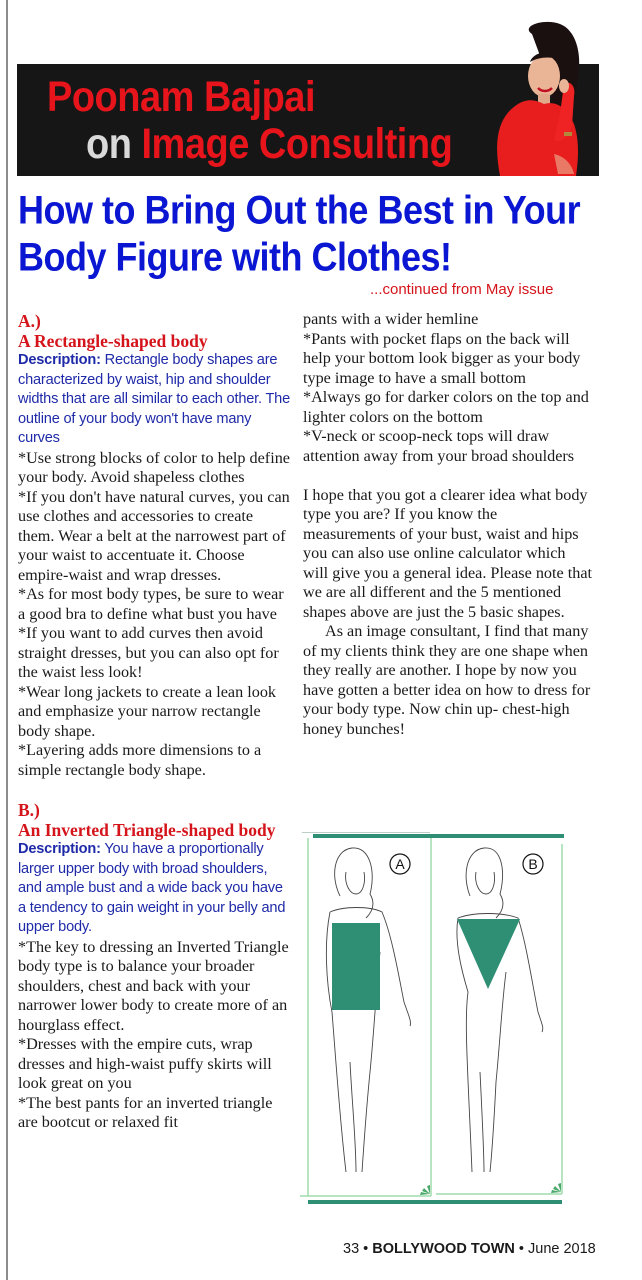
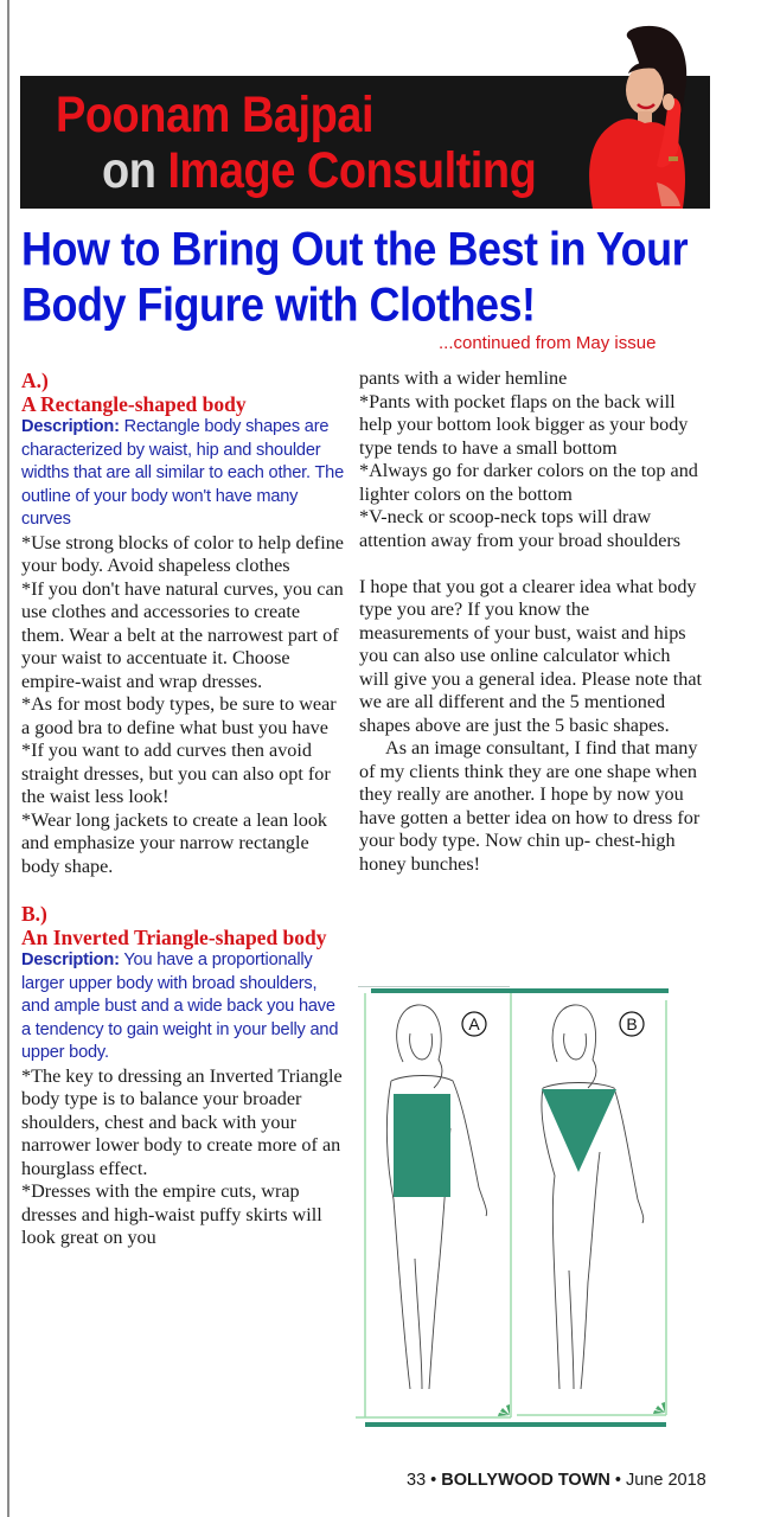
  Poonam Bajpai
  on Image Consulting
  How to Bring Out the Best in Your Body Figure with Clothes!
  ...continued from May issue
  A.)
  A Rectangle-shaped body
  Description: Rectangle body shapes are characterized by waist, hip and shoulder widths that are all similar to each other. The outline of your body won't have many curves
  *Use strong blocks of color to help define your body. Avoid shapeless clothes
  *If you don't have natural curves, you can use clothes and accessories to create them. Wear a belt at the narrowest part of your waist to accentuate it. Choose empire-waist and wrap dresses.
  *As for most body types, be sure to wear a good bra to define what bust you have
  *If you want to add curves then avoid straight dresses, but you can also opt for the waist less look!
  *Wear long jackets to create a lean look and emphasize your narrow rectangle body shape.
- *Layering adds more dimensions to a simple rectangle body shape.
  B.)
  An Inverted Triangle-shaped body
  Description: You have a proportionally larger upper body with broad shoulders, and ample bust and a wide back you have a tendency to gain weight in your belly and upper body.
  *The key to dressing an Inverted Triangle body type is to balance your broader shoulders, chest and back with your narrower lower body to create more of an hourglass effect.
  *Dresses with the empire cuts, wrap dresses and high-waist puffy skirts will look great on you
- *The best pants for an inverted triangle are bootcut or relaxed fit
  pants with a wider hemline
- *Pants with pocket flaps on the back will help your bottom look bigger as your body type image to have a small bottom
+ *Pants with pocket flaps on the back will help your bottom look bigger as your body type tends to have a small bottom
  *Always go for darker colors on the top and lighter colors on the bottom
  *V-neck or scoop-neck tops will draw attention away from your broad shoulders
  I hope that you got a clearer idea what body type you are? If you know the measurements of your bust, waist and hips you can also use online calculator which will give you a general idea. Please note that we are all different and the 5 mentioned shapes above are just the 5 basic shapes.
  As an image consultant, I find that many of my clients think they are one shape when they really are another. I hope by now you have gotten a better idea on how to dress for your body type. Now chin up- chest-high honey bunches!
  A
  B
  33 • BOLLYWOOD TOWN • June 2018
